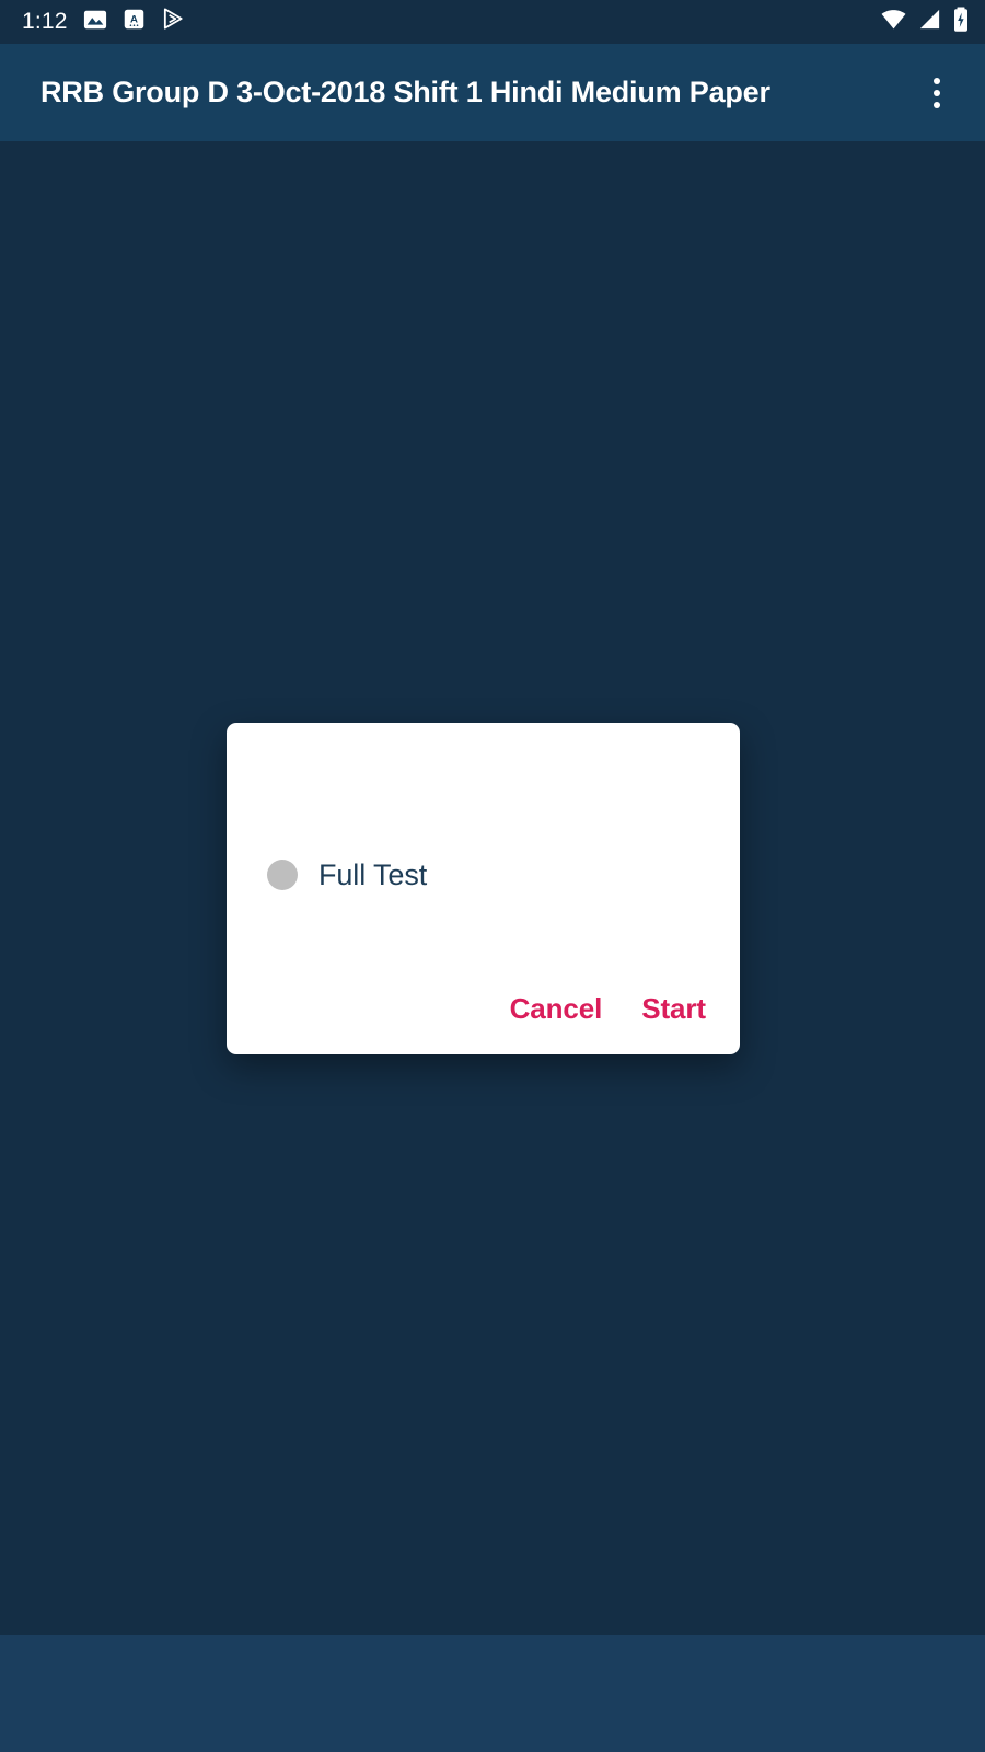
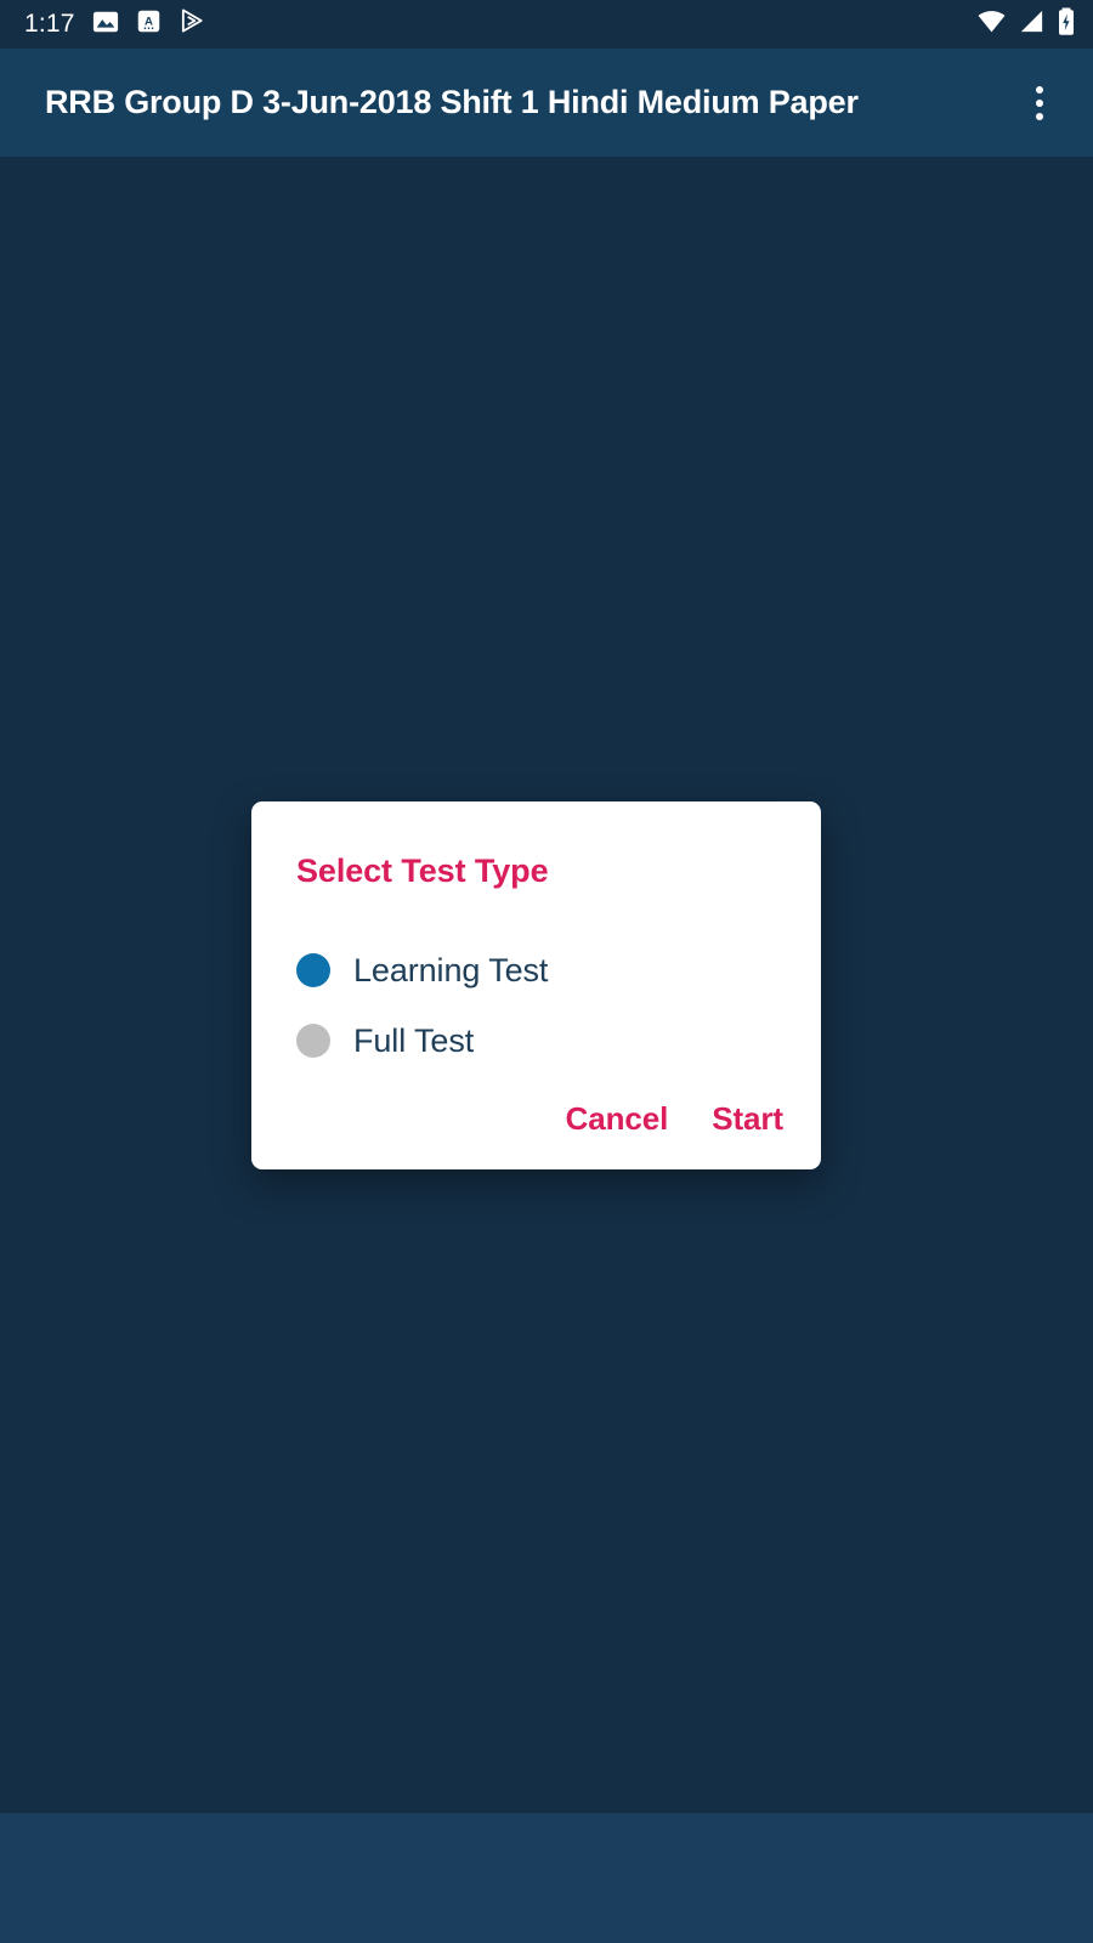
- 1:12
+ 1:17
  A
- RRB Group D 3-Oct-2018 Shift 1 Hindi Medium Paper
+ RRB Group D 3-Jun-2018 Shift 1 Hindi Medium Paper
+ Select Test Type
+ Learning Test
  Full Test
  Cancel
  Start
